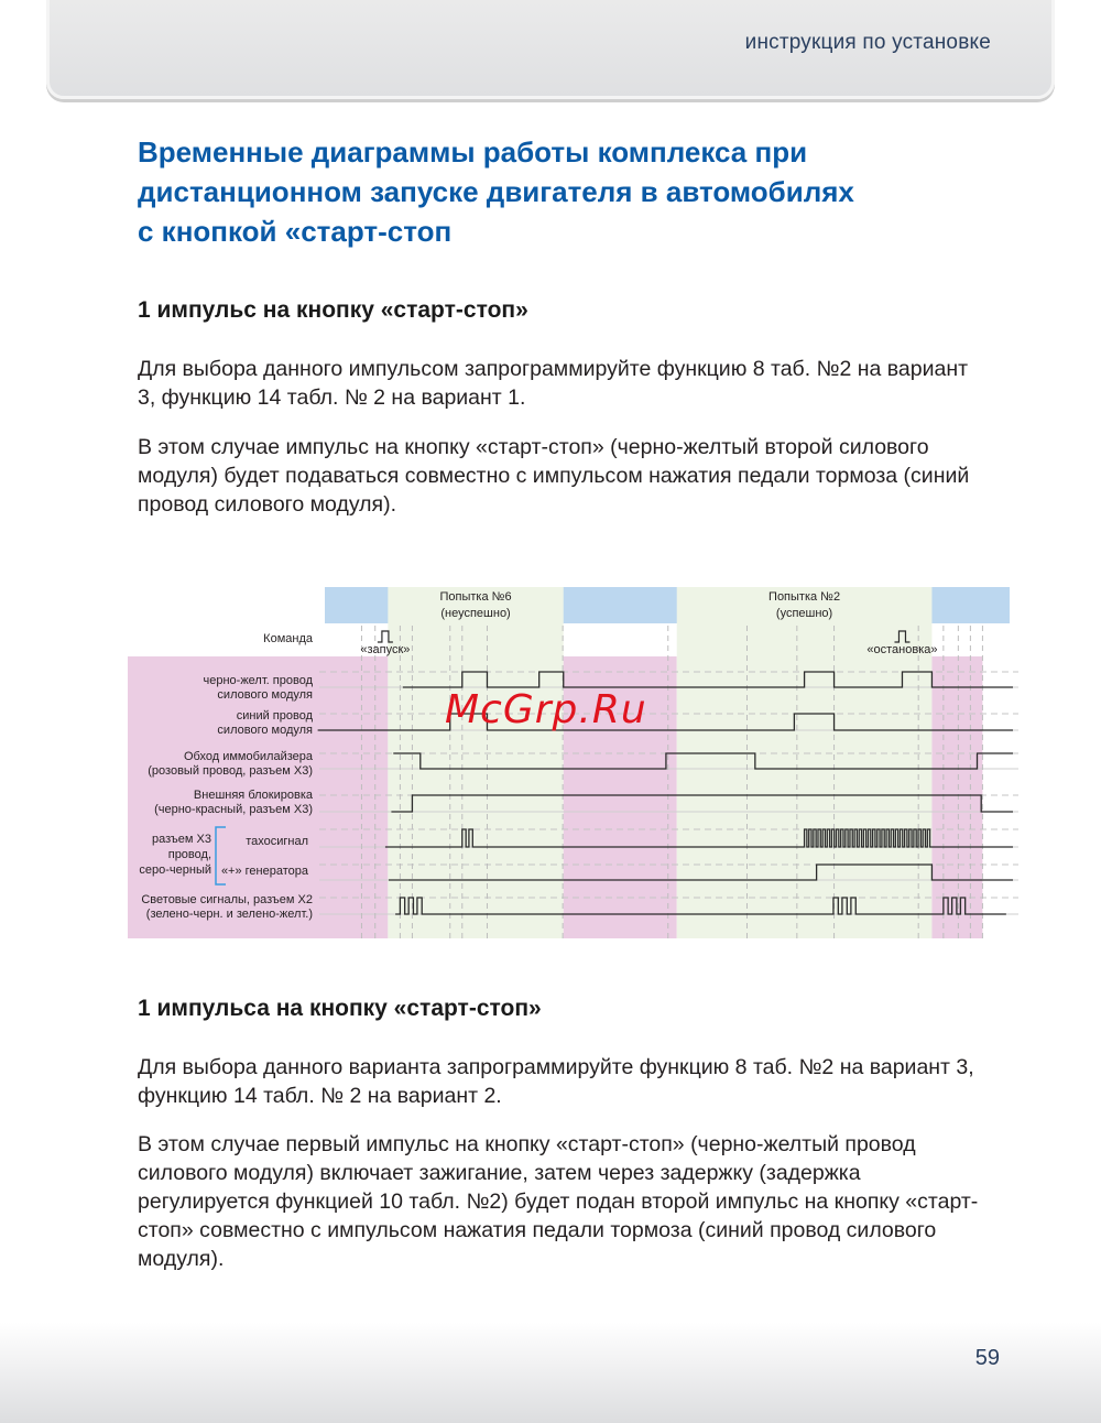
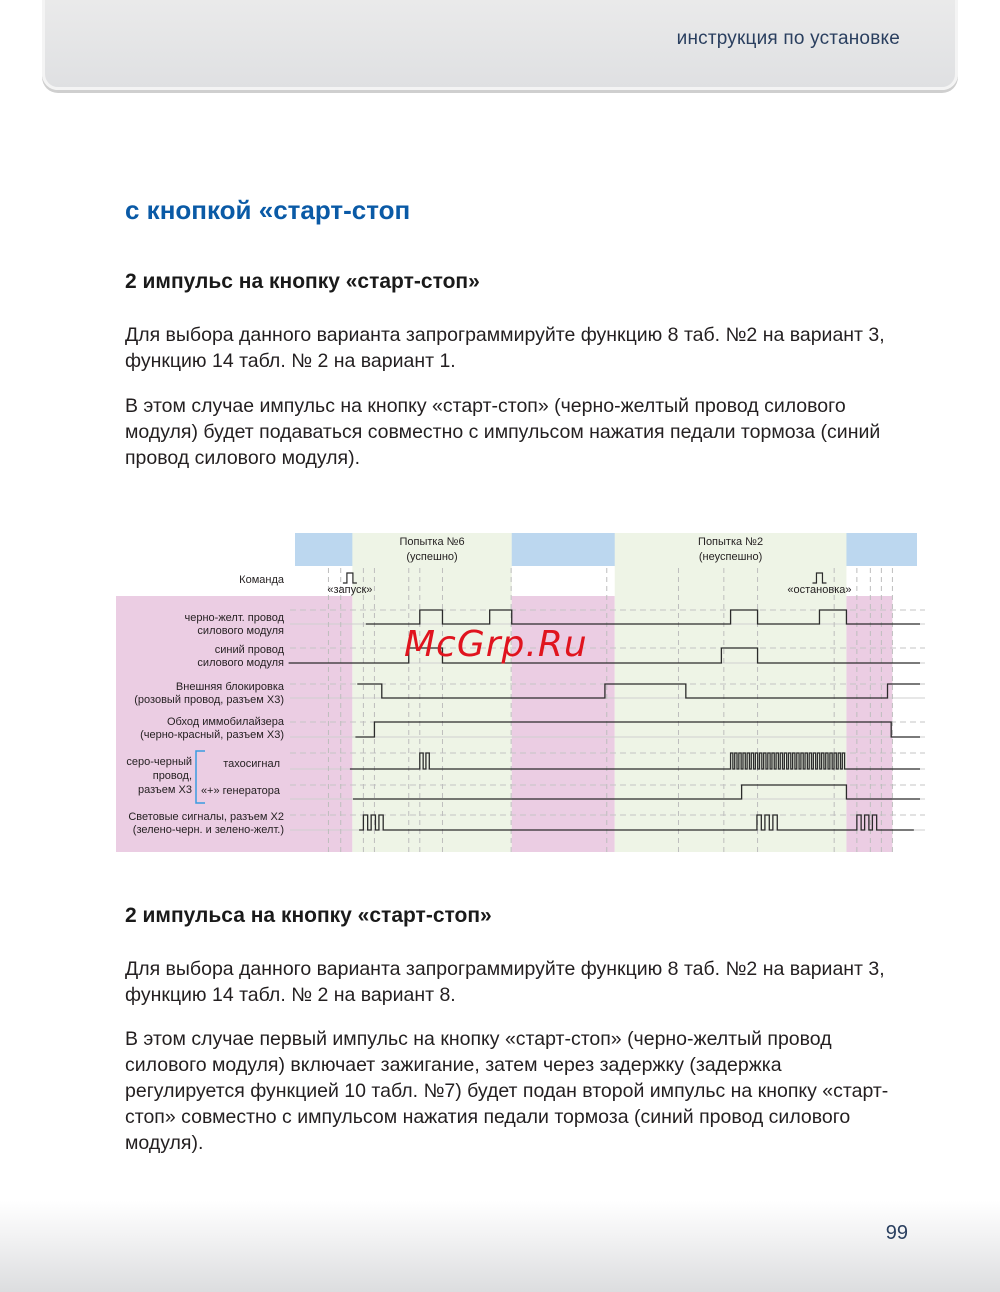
  инструкция по установке
- Временные диаграммы работы комплекса при
- дистанционном запуске двигателя в автомобилях
  с кнопкой «старт-стоп
- 1 импульс на кнопку «старт-стоп»
+ 2 импульс на кнопку «старт-стоп»
- Для выбора данного импульсом запрограммируйте функцию 8 таб. №2 на вариант 3, функцию 14 табл. № 2 на вариант 1.
+ Для выбора данного варианта запрограммируйте функцию 8 таб. №2 на вариант 3, функцию 14 табл. № 2 на вариант 1.
- В этом случае импульс на кнопку «старт-стоп» (черно-желтый второй силового модуля) будет подаваться совместно с импульсом нажатия педали тормоза (синий провод силового модуля).
+ В этом случае импульс на кнопку «старт-стоп» (черно-желтый провод силового модуля) будет подаваться совместно с импульсом нажатия педали тормоза (синий провод силового модуля).
  Попытка №6
- (неуспешно)
+ (успешно)
  Попытка №2
- (успешно)
+ (неуспешно)
  Команда
  «запуск»
  «остановка»
  черно-желт. провод
  силового модуля
  синий провод
  силового модуля
- Обход иммобилайзера
+ Внешняя блокировка
  (розовый провод, разъем Х3)
- Внешняя блокировка
+ Обход иммобилайзера
  (черно-красный, разъем Х3)
  тахосигнал
  «+» генератора
  Световые сигналы, разъем Х2
  (зелено-черн. и зелено-желт.)
- разъем Х3
+ серо-черный
  провод,
- серо-черный
+ разъем Х3
  McGrp.Ru
- 1 импульса на кнопку «старт-стоп»
+ 2 импульса на кнопку «старт-стоп»
- Для выбора данного варианта запрограммируйте функцию 8 таб. №2 на вариант 3, функцию 14 табл. № 2 на вариант 2.
+ Для выбора данного варианта запрограммируйте функцию 8 таб. №2 на вариант 3, функцию 14 табл. № 2 на вариант 8.
- В этом случае первый импульс на кнопку «старт-стоп» (черно-желтый провод силового модуля) включает зажигание, затем через задержку (задержка регулируется функцией 10 табл. №2) будет подан второй импульс на кнопку «старт-стоп» совместно с импульсом нажатия педали тормоза (синий провод силового модуля).
+ В этом случае первый импульс на кнопку «старт-стоп» (черно-желтый провод силового модуля) включает зажигание, затем через задержку (задержка регулируется функцией 10 табл. №7) будет подан второй импульс на кнопку «старт-стоп» совместно с импульсом нажатия педали тормоза (синий провод силового модуля).
- 59
+ 99
